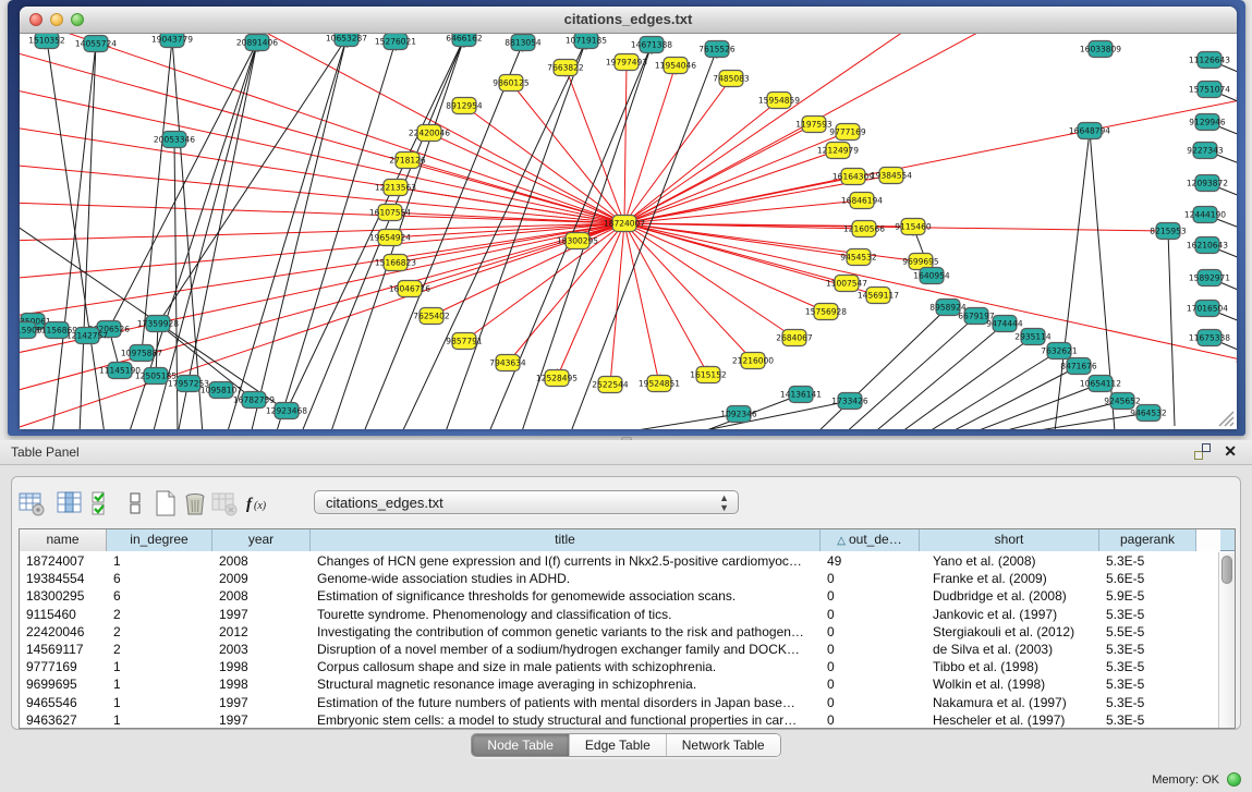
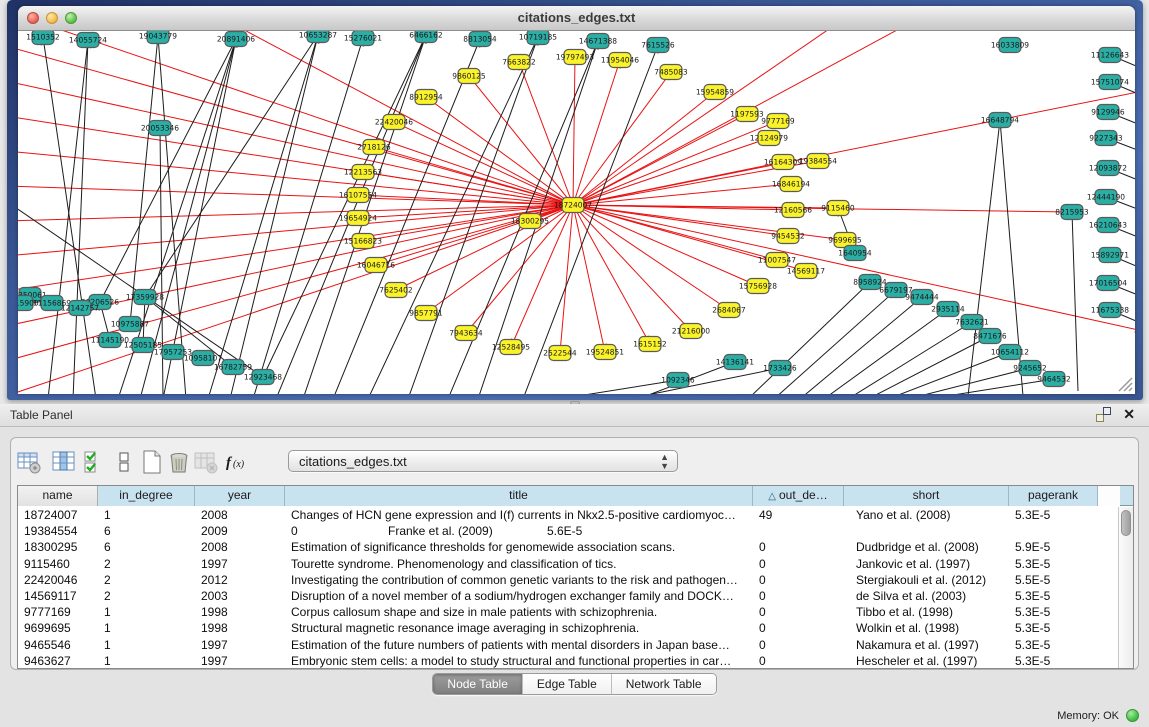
  citations_edges.txt
  18724007
  19797493
  11954046
  7485083
  15954859
  1197593
  12124979
  16164309
  16846194
  12160566
  9454532
  11007547
  15756928
  2684067
  21216000
  1615152
  19524851
  2522544
  12528495
  7943634
  9857791
  7625402
  16046716
  15166823
  19654924
  16107554
  12213563
  2718126
  22420046
  8912954
  9860125
  7663822
  18300295
  9115460
  9699695
  19384554
  14569117
  9777169
  1510352
  14055724
  19043779
  20891406
  10653287
  15276021
  6466162
  8813054
  10719185
  14671388
  7615526
  16033809
  20053346
  16648794
  8215953
  1640954
  206526
  17359928
  10975887
  11145190
  12505185
  17957253
  10958107
  16782759
  12923468
  15900
  11156869
  12142757
  1092346
  14136141
  1733426
  8958924
  6679197
  9474444
  2935114
  7632621
  8471676
  10654112
  9245652
  9464532
  11126643
  15751074
  9129946
  9227343
  12093872
  12444190
  16210643
  15892971
  17016504
  11675338
  Table Panel
  ✕
  f
  (x)
  citations_edges.txt
  ▲
  ▼
  name
  in_degree
  year
  title
  △ out_de…
  short
  pagerank
  18724007
  1
  2008
  Changes of HCN gene expression and I(f) currents in Nkx2.5-positive cardiomyoc…
  49
  Yano et al. (2008)
  5.3E-5
  19384554
  6
  2009
- Genome-wide association studies in ADHD.
  0
  Franke et al. (2009)
  5.6E-5
  18300295
  6
  2008
  Estimation of significance thresholds for genomewide association scans.
  0
  Dudbridge et al. (2008)
  5.9E-5
  9115460
  2
  1997
  Tourette syndrome. Phenomenology and classification of tics.
  0
  Jankovic et al. (1997)
  5.3E-5
  22420046
  2
  2012
  Investigating the contribution of common genetic variants to the risk and pathogen…
  0
  Stergiakouli et al. (2012)
  5.5E-5
  14569117
  2
  2003
  Disruption of a novel member of a sodium/hydrogen exchanger family and DOCK…
  0
  de Silva et al. (2003)
  5.3E-5
  9777169
  1
  1998
  Corpus callosum shape and size in male patients with schizophrenia.
  0
  Tibbo et al. (1998)
  5.3E-5
  9699695
  1
  1998
  Structural magnetic resonance image averaging in schizophrenia.
  0
  Wolkin et al. (1998)
  5.3E-5
  9465546
  1
  1997
  Estimation of the future numbers of patients with mental disorders in Japan base…
  0
  Nakamura et al. (1997)
  5.3E-5
  9463627
  1
  1997
  Embryonic stem cells: a model to study structural and functional properties in car…
  0
  Hescheler et al. (1997)
  5.3E-5
  Node Table
  Edge Table
  Network Table
  Memory: OK
